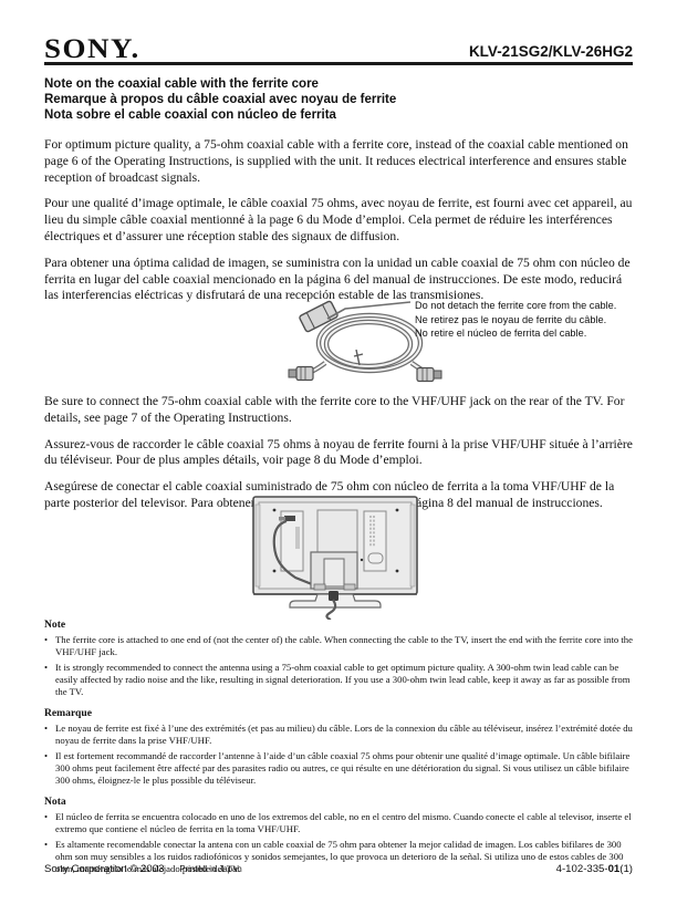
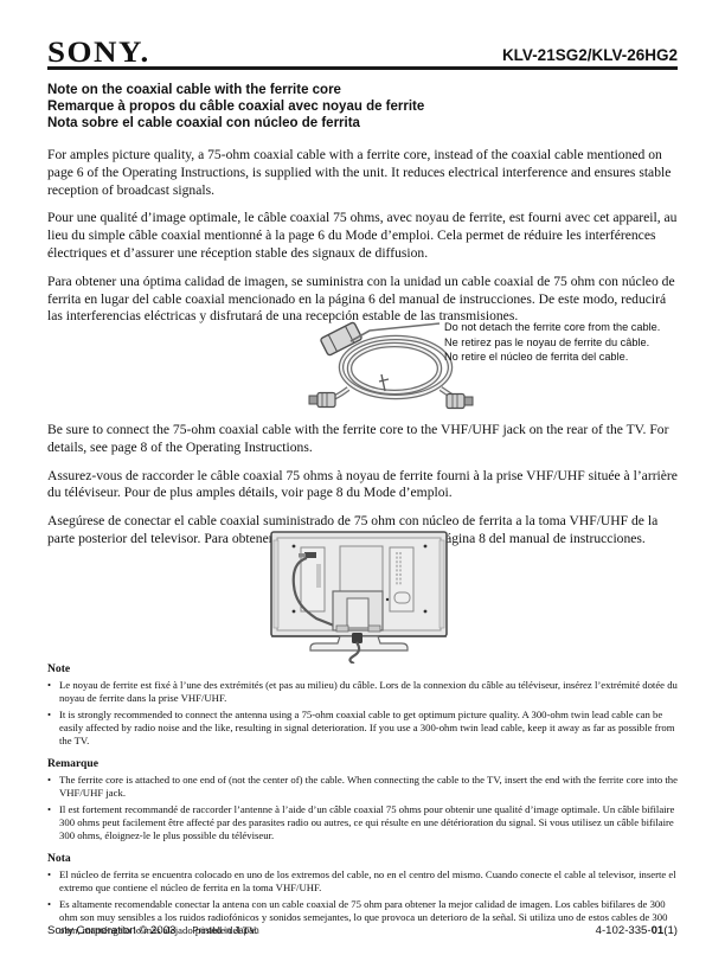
  SONY.
  KLV-21SG2/KLV-26HG2
  Note on the coaxial cable with the ferrite core
  Remarque à propos du câble coaxial avec noyau de ferrite
  Nota sobre el cable coaxial con núcleo de ferrita
- For optimum picture quality, a 75-ohm coaxial cable with a ferrite core, instead of the coaxial cable mentioned on page 6 of the Operating Instructions, is supplied with the unit. It reduces electrical interference and ensures stable reception of broadcast signals.
+ For amples picture quality, a 75-ohm coaxial cable with a ferrite core, instead of the coaxial cable mentioned on page 6 of the Operating Instructions, is supplied with the unit. It reduces electrical interference and ensures stable reception of broadcast signals.
  Pour une qualité d’image optimale, le câble coaxial 75 ohms, avec noyau de ferrite, est fourni avec cet appareil, au lieu du simple câble coaxial mentionné à la page 6 du Mode d’emploi. Cela permet de réduire les interférences électriques et d’assurer une réception stable des signaux de diffusion.
  Para obtener una óptima calidad de imagen, se suministra con la unidad un cable coaxial de 75 ohm con núcleo de ferrita en lugar del cable coaxial mencionado en la página 6 del manual de instrucciones. De este modo, reducirá las interferencias eléctricas y disfrutará de una recepción estable de las transmisiones.
  Do not detach the ferrite core from the cable.
  Ne retirez pas le noyau de ferrite du câble.
  No retire el núcleo de ferrita del cable.
- Be sure to connect the 75-ohm coaxial cable with the ferrite core to the VHF/UHF jack on the rear of the TV. For details, see page 7 of the Operating Instructions.
+ Be sure to connect the 75-ohm coaxial cable with the ferrite core to the VHF/UHF jack on the rear of the TV. For details, see page 8 of the Operating Instructions.
  Assurez-vous de raccorder le câble coaxial 75 ohms à noyau de ferrite fourni à la prise VHF/UHF située à l’arrière du téléviseur. Pour de plus amples détails, voir page 8 du Mode d’emploi.
  Asegúrese de conectar el cable coaxial suministrado de 75 ohm con núcleo de ferrita a la toma VHF/UHF de la parte posterior del televisor. Para obteneágina 8 del manual de instrucciones.
  Note
- The ferrite core is attached to one end of (not the center of) the cable. When connecting the cable to the TV, insert the end with the ferrite core into the VHF/UHF jack.
+ Le noyau de ferrite est fixé à l’une des extrémités (et pas au milieu) du câble. Lors de la connexion du câble au téléviseur, insérez l’extrémité dotée du noyau de ferrite dans la prise VHF/UHF.
  It is strongly recommended to connect the antenna using a 75-ohm coaxial cable to get optimum picture quality. A 300-ohm twin lead cable can be easily affected by radio noise and the like, resulting in signal deterioration. If you use a 300-ohm twin lead cable, keep it away as far as possible from the TV.
  Remarque
- Le noyau de ferrite est fixé à l’une des extrémités (et pas au milieu) du câble. Lors de la connexion du câble au téléviseur, insérez l’extrémité dotée du noyau de ferrite dans la prise VHF/UHF.
+ The ferrite core is attached to one end of (not the center of) the cable. When connecting the cable to the TV, insert the end with the ferrite core into the VHF/UHF jack.
  Il est fortement recommandé de raccorder l’antenne à l’aide d’un câble coaxial 75 ohms pour obtenir une qualité d’image optimale. Un câble bifilaire 300 ohms peut facilement être affecté par des parasites radio ou autres, ce qui résulte en une détérioration du signal. Si vous utilisez un câble bifilaire 300 ohms, éloignez-le le plus possible du téléviseur.
  Nota
  El núcleo de ferrita se encuentra colocado en uno de los extremos del cable, no en el centro del mismo. Cuando conecte el cable al televisor, inserte el extremo que contiene el núcleo de ferrita en la toma VHF/UHF.
  Es altamente recomendable conectar la antena con un cable coaxial de 75 ohm para obtener la mejor calidad de imagen. Los cables bifilares de 300 ohm son muy sensibles a los ruidos radiofónicos y sonidos semejantes, lo que provoca un deterioro de la señal. Si utiliza uno de estos cables de 300 ohm, manténgalo lo más alejado posible del TV.
  Sony Corporation © 2003
  Printed in Japan
  4-102-335-01(1)
